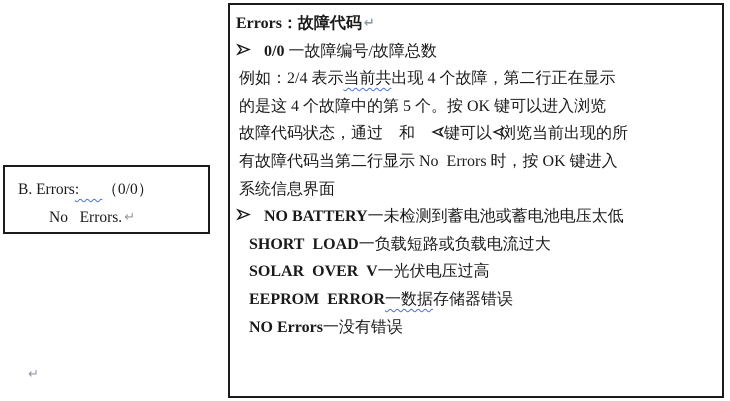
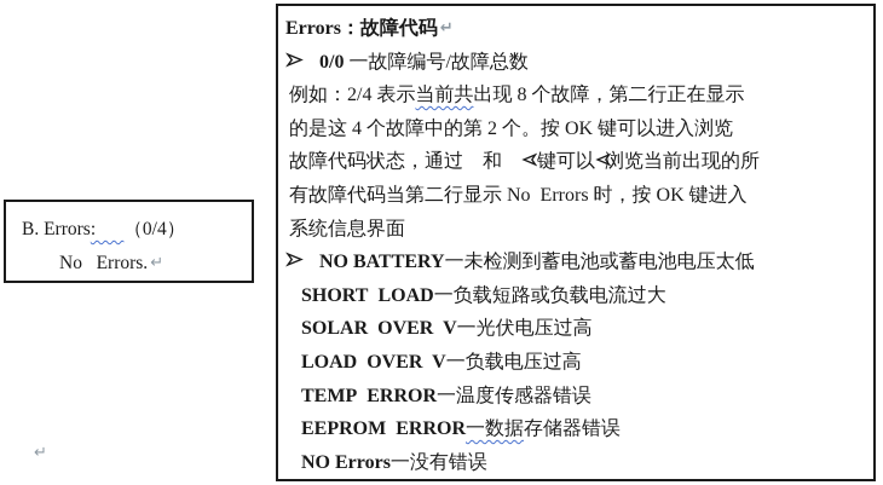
- B. Errors: （0/0）
+ B. Errors: （0/4）
  No Errors. ↵
  ↵
  Errors：故障代码 ↵
  0/0 一故障编号/故障总数
- 例如：2/4 表示当前共出现 4 个故障，第二行正在显示
+ 例如：2/4 表示当前共出现 8 个故障，第二行正在显示
- 的是这 4 个故障中的第 5 个。按 OK 键可以进入浏览
+ 的是这 4 个故障中的第 2 个。按 OK 键可以进入浏览
  故障代码状态，通过 和 键可以 浏览当前出现的所
  有故障代码当第二行显示 No Errors 时，按 OK 键进入
  系统信息界面
  NO BATTERY一未检测到蓄电池或蓄电池电压太低
  SHORT LOAD一负载短路或负载电流过大
  SOLAR OVER V一光伏电压过高
+ LOAD OVER V一负载电压过高
+ TEMP ERROR一温度传感器错误
  EEPROM ERROR一数据存储器错误
  NO Errors一没有错误
